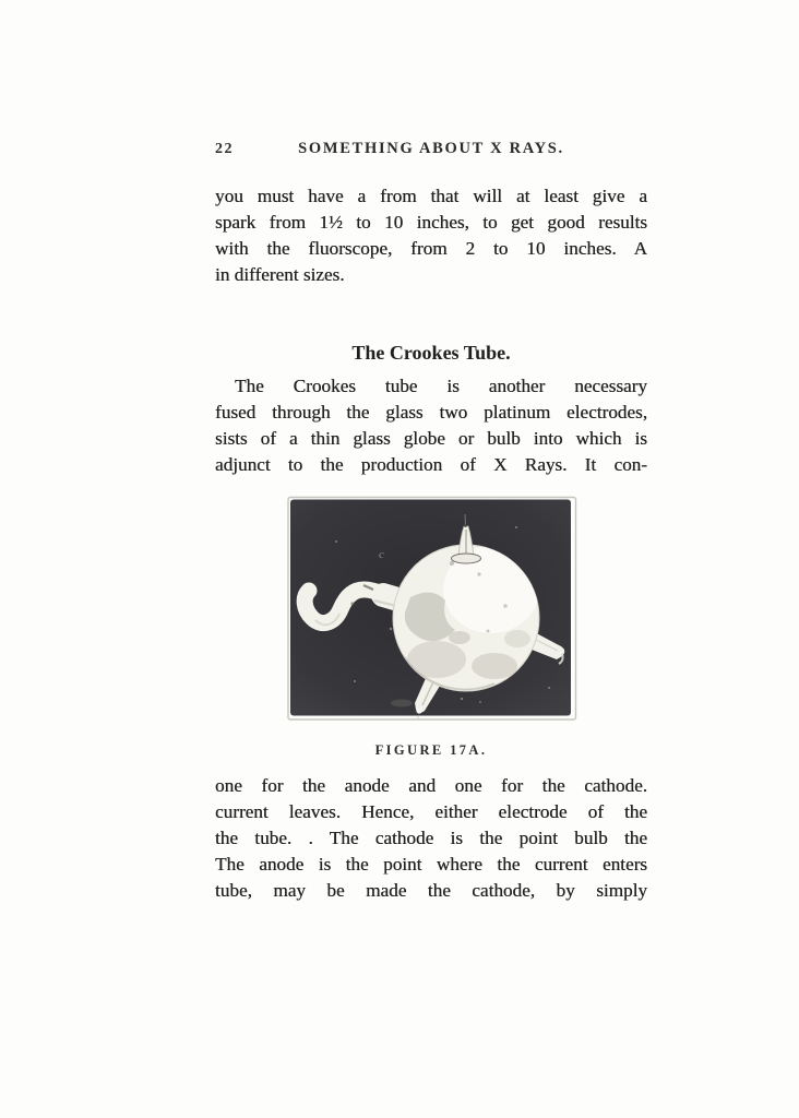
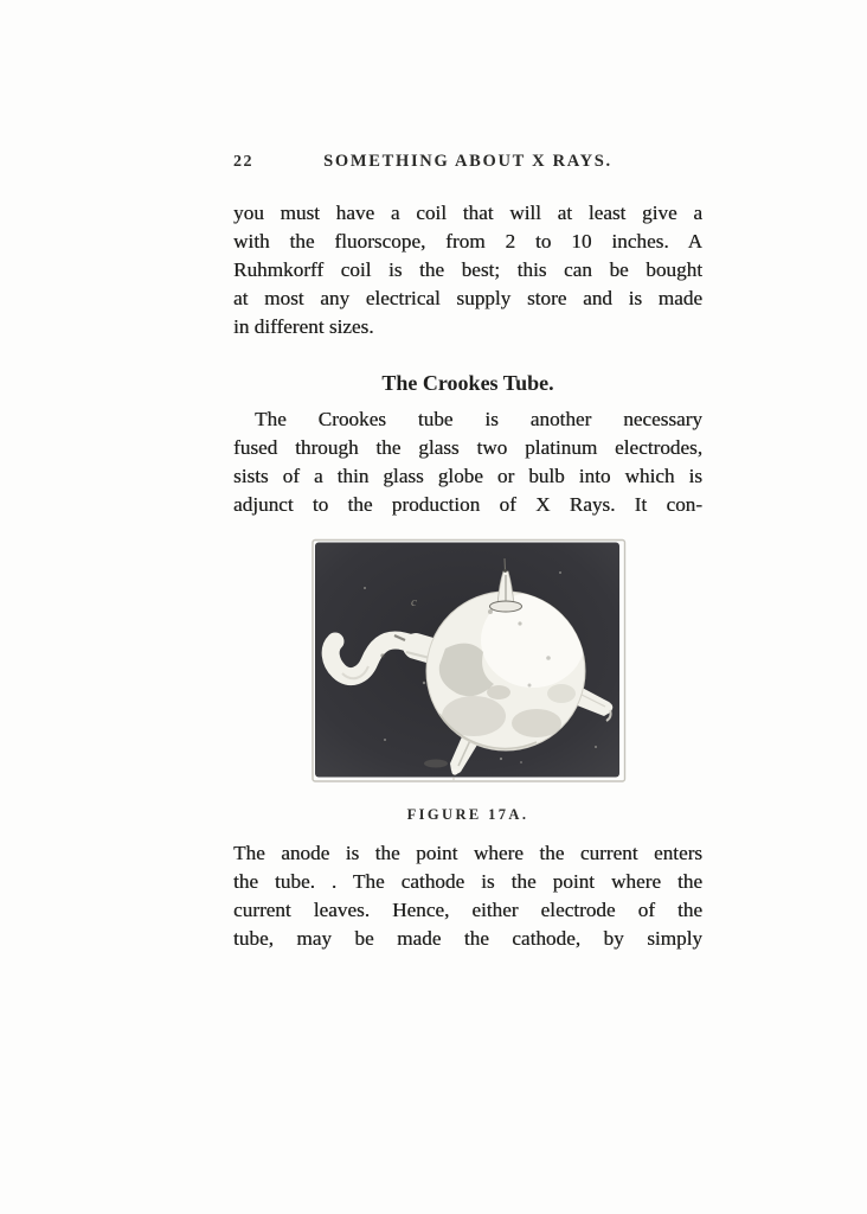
  22
  SOMETHING ABOUT X RAYS.
- you must have a from that will at least give a
+ you must have a coil that will at least give a
- spark from 1½ to 10 inches, to get good results
  with the fluorscope, from 2 to 10 inches. A
+ Ruhmkorff coil is the best; this can be bought
+ at most any electrical supply store and is made
  in different sizes.
  The Crookes Tube.
  The Crookes tube is another necessary
  fused through the glass two platinum electrodes,
  sists of a thin glass globe or bulb into which is
  adjunct to the production of X Rays. It con-
  c
  FIGURE 17A.
- one for the anode and one for the cathode.
- current leaves. Hence, either electrode of the
+ The anode is the point where the current enters
- the tube. . The cathode is the point bulb the
+ the tube. . The cathode is the point where the
- The anode is the point where the current enters
+ current leaves. Hence, either electrode of the
  tube, may be made the cathode, by simply
